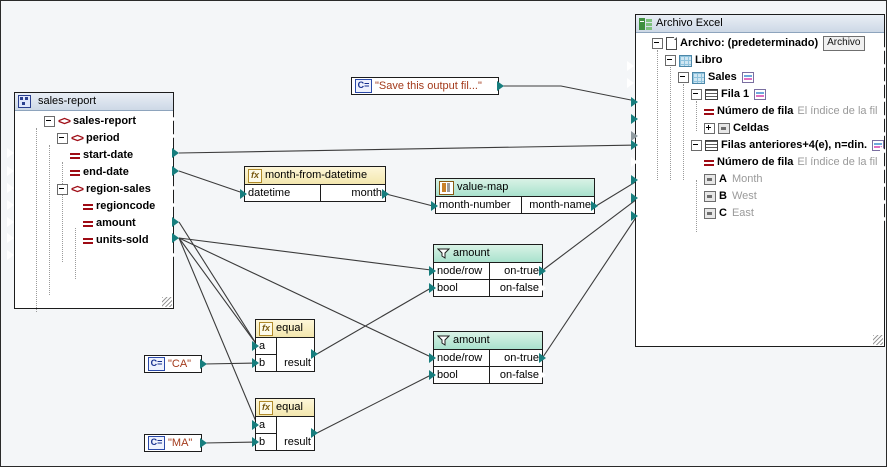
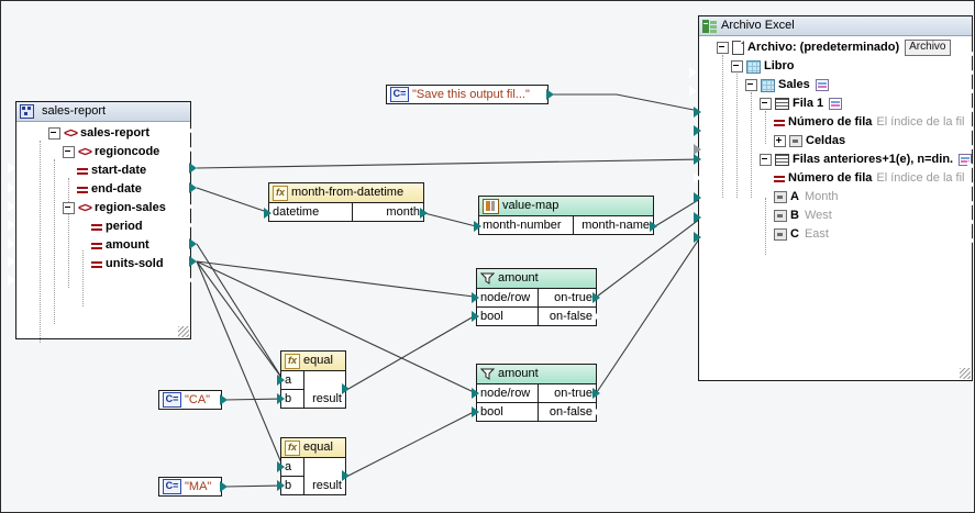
  sales-report
  <>
  sales-report
  <>
- period
+ regioncode
  start-date
  end-date
  <>
  region-sales
- regioncode
+ period
  amount
  units-sold
  Archivo Excel
  Archivo: (predeterminado)
  Archivo
  Libro
  Sales
  Fila 1
  Número de fila
  El índice de la fil
  Celdas
- Filas anteriores+4(e), n=din.
+ Filas anteriores+1(e), n=din.
  Número de fila
  El índice de la fil
  A
  Month
  B
  West
  C
  East
  C=
  "Save this output fil..."
  fx
  month-from-datetime
  datetime
  month
  value-map
  month-number
  month-name
  amount
  node/row
  bool
  on-true
  on-false
  amount
  node/row
  bool
  on-true
  on-false
  fx
  equal
  a
  b
  result
  fx
  equal
  a
  b
  result
  C=
  "CA"
  C=
  "MA"
